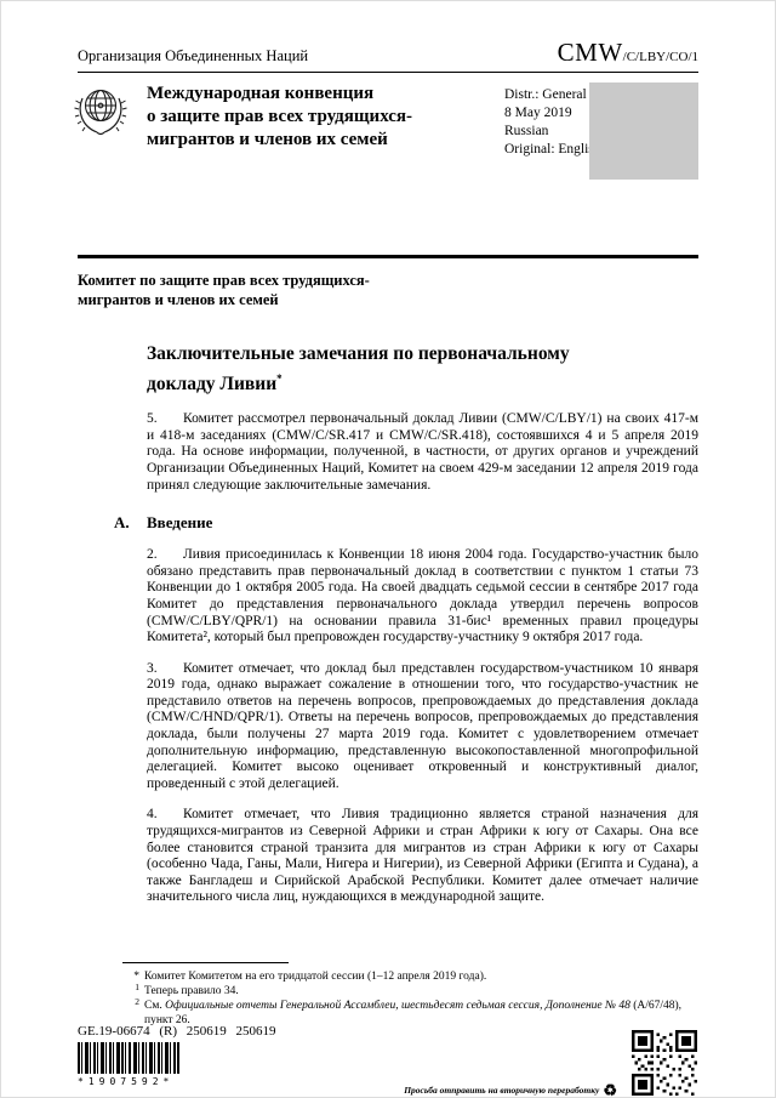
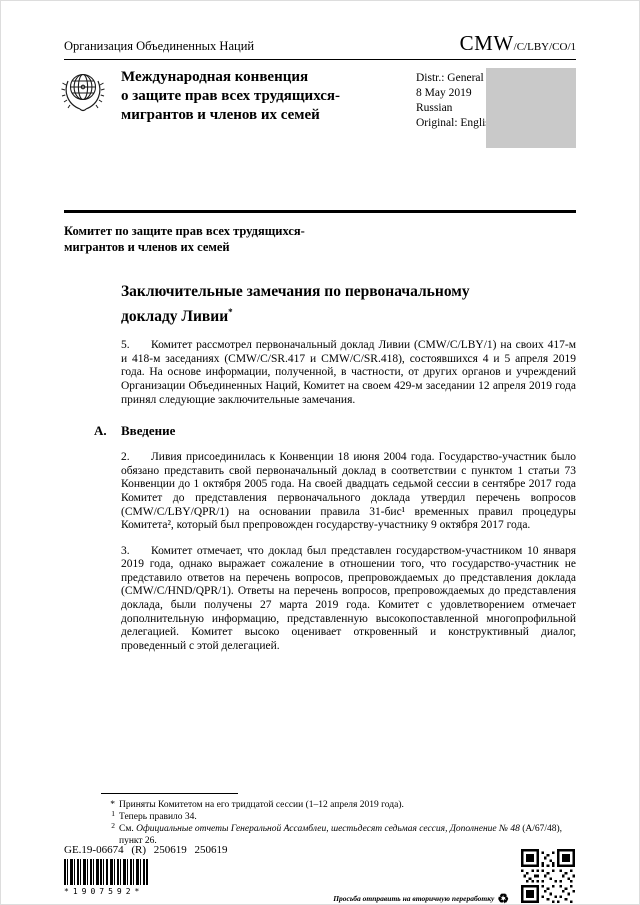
  Организация Объединенных Наций
  CMW/C/LBY/CO/1
  Международная конвенция
  о защите прав всех трудящихся-
  мигрантов и членов их семей
  Distr.: General
  8 May 2019
  Russian
  Original: Engli
  Комитет по защите прав всех трудящихся-
  мигрантов и членов их семей
  Заключительные замечания по первоначальному
  докладу Ливии*
  5. Комитет рассмотрел первоначальный доклад Ливии (CMW/C/LBY/1) на своих 417-м и 418-м заседаниях (CMW/C/SR.417 и CMW/C/SR.418), состоявшихся 4 и 5 апреля 2019 года. На основе информации, полученной, в частности, от других органов и учреждений Организации Объединенных Наций, Комитет на своем 429-м заседании 12 апреля 2019 года принял следующие заключительные замечания.
  A. Введение
- 2. Ливия присоединилась к Конвенции 18 июня 2004 года. Государство-участник было обязано представить прав первоначальный доклад в соответствии с пунктом 1 статьи 73 Конвенции до 1 октября 2005 года. На своей двадцать седьмой сессии в сентябре 2017 года Комитет до представления первоначального доклада утвердил перечень вопросов (CMW/C/LBY/QPR/1) на основании правила 31-бис¹ временных правил процедуры Комитета², который был препровожден государству-участнику 9 октября 2017 года.
+ 2. Ливия присоединилась к Конвенции 18 июня 2004 года. Государство-участник было обязано представить свой первоначальный доклад в соответствии с пунктом 1 статьи 73 Конвенции до 1 октября 2005 года. На своей двадцать седьмой сессии в сентябре 2017 года Комитет до представления первоначального доклада утвердил перечень вопросов (CMW/C/LBY/QPR/1) на основании правила 31-бис¹ временных правил процедуры Комитета², который был препровожден государству-участнику 9 октября 2017 года.
  3. Комитет отмечает, что доклад был представлен государством-участником 10 января 2019 года, однако выражает сожаление в отношении того, что государство-участник не представило ответов на перечень вопросов, препровождаемых до представления доклада (CMW/C/HND/QPR/1). Ответы на перечень вопросов, препровождаемых до представления доклада, были получены 27 марта 2019 года. Комитет с удовлетворением отмечает дополнительную информацию, представленную высокопоставленной многопрофильной делегацией. Комитет высоко оценивает откровенный и конструктивный диалог, проведенный с этой делегацией.
- 4. Комитет отмечает, что Ливия традиционно является страной назначения для трудящихся-мигрантов из Северной Африки и стран Африки к югу от Сахары. Она все более становится страной транзита для мигрантов из стран Африки к югу от Сахары (особенно Чада, Ганы, Мали, Нигера и Нигерии), из Северной Африки (Египта и Судана), а также Бангладеш и Сирийской Арабской Республики. Комитет далее отмечает наличие значительного числа лиц, нуждающихся в международной защите.
- * Комитет Комитетом на его тридцатой сессии (1–12 апреля 2019 года).
+ * Приняты Комитетом на его тридцатой сессии (1–12 апреля 2019 года).
  1 Теперь правило 34.
  2 См. Официальные отчеты Генеральной Ассамблеи, шестьдесят седьмая сессия, Дополнение № 48 (A/67/48), пункт 26.
  GE.19-06674 (R) 250619 250619
  *1907592*
  Просьба отправить на вторичную переработку
  ♻
